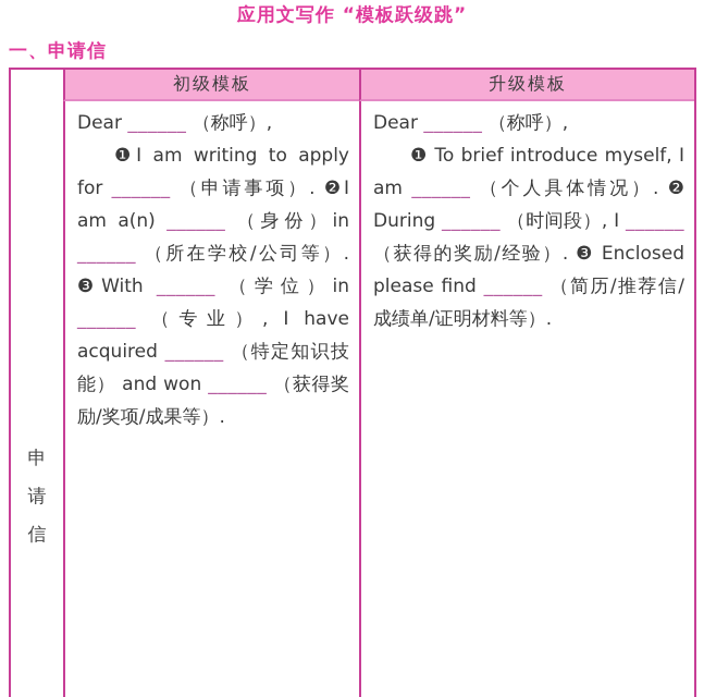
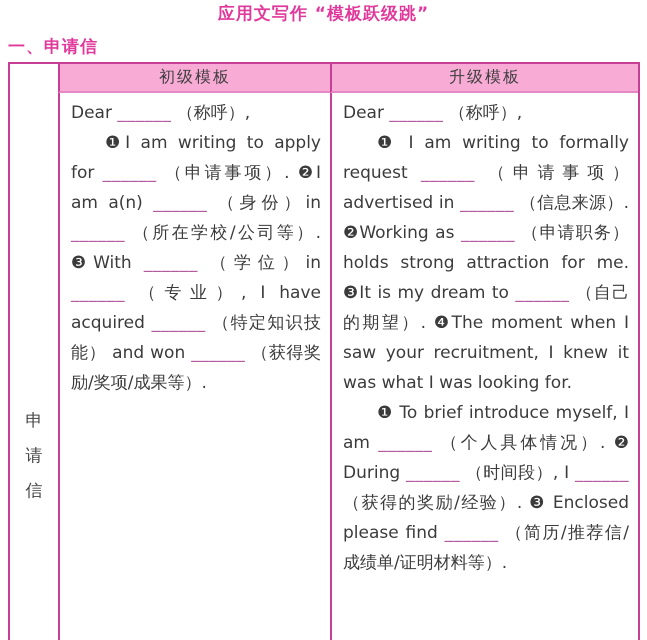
  应用文写作 “模板跃级跳”
  一、申请信
  申请信
  初级模板
  升级模板
  Dear ______ （称呼）,
  ❶I am writing to apply for ______ （申请事项）. ❷I am a(n) ______ （身份）in ______ （所在学校/公司等）. ❸With ______ （学位）in ______ （专业）, I have acquired ______ （特定知识技能） and won ______ （获得奖励/奖项/成果等）.
  Dear ______ （称呼）,
+ ❶ I am writing to formally request ______ （申请事项）advertised in ______ （信息来源）. ❷Working as ______ （申请职务） holds strong attraction for me. ❸It is my dream to ______ （自己的期望）. ❹The moment when I saw your recruitment, I knew it was what I was looking for.
  ❶ To brief introduce myself, I am ______ （个人具体情况）. ❷ During ______ （时间段）, I ______ （获得的奖励/经验）. ❸ Enclosed please find ______ （简历/推荐信/成绩单/证明材料等）.
